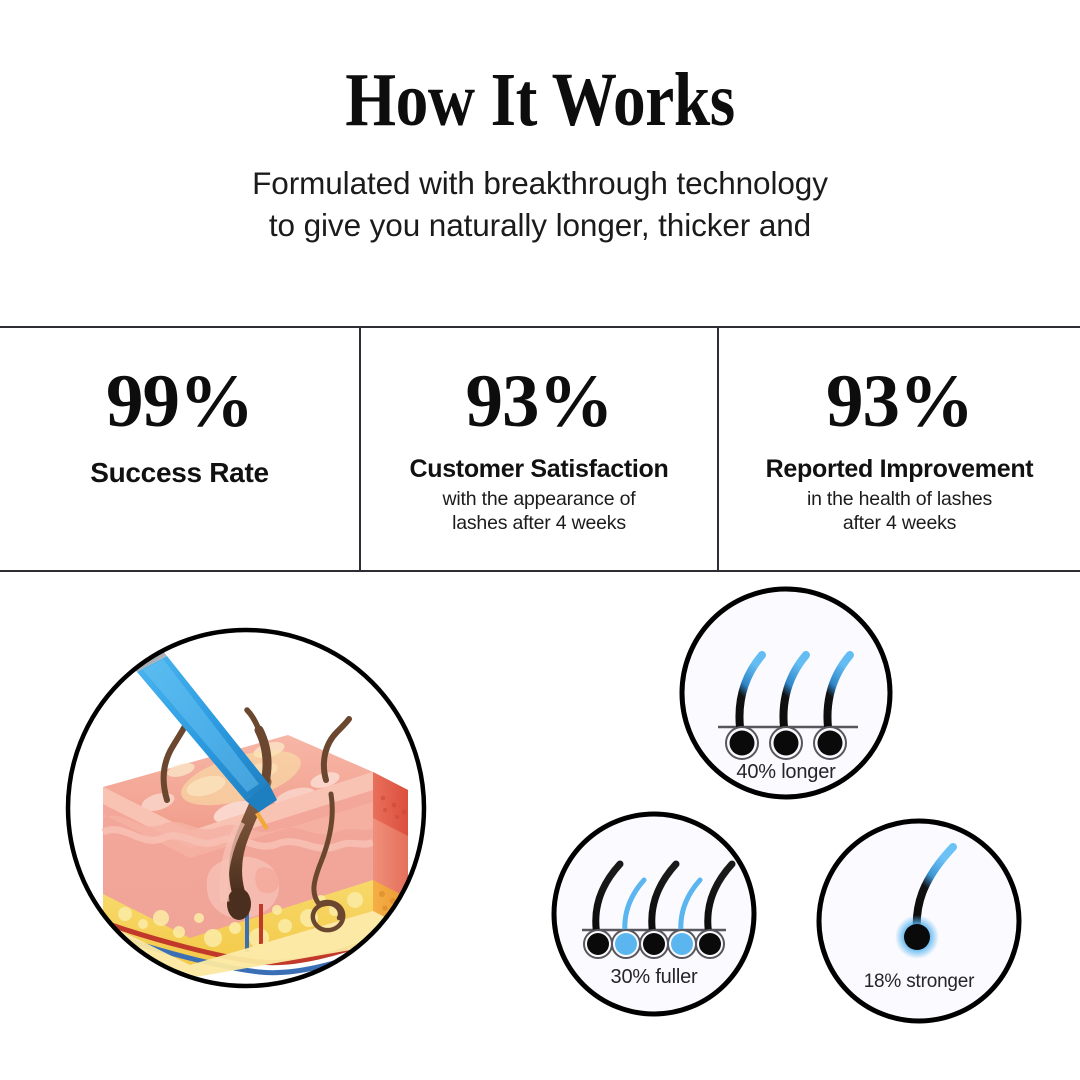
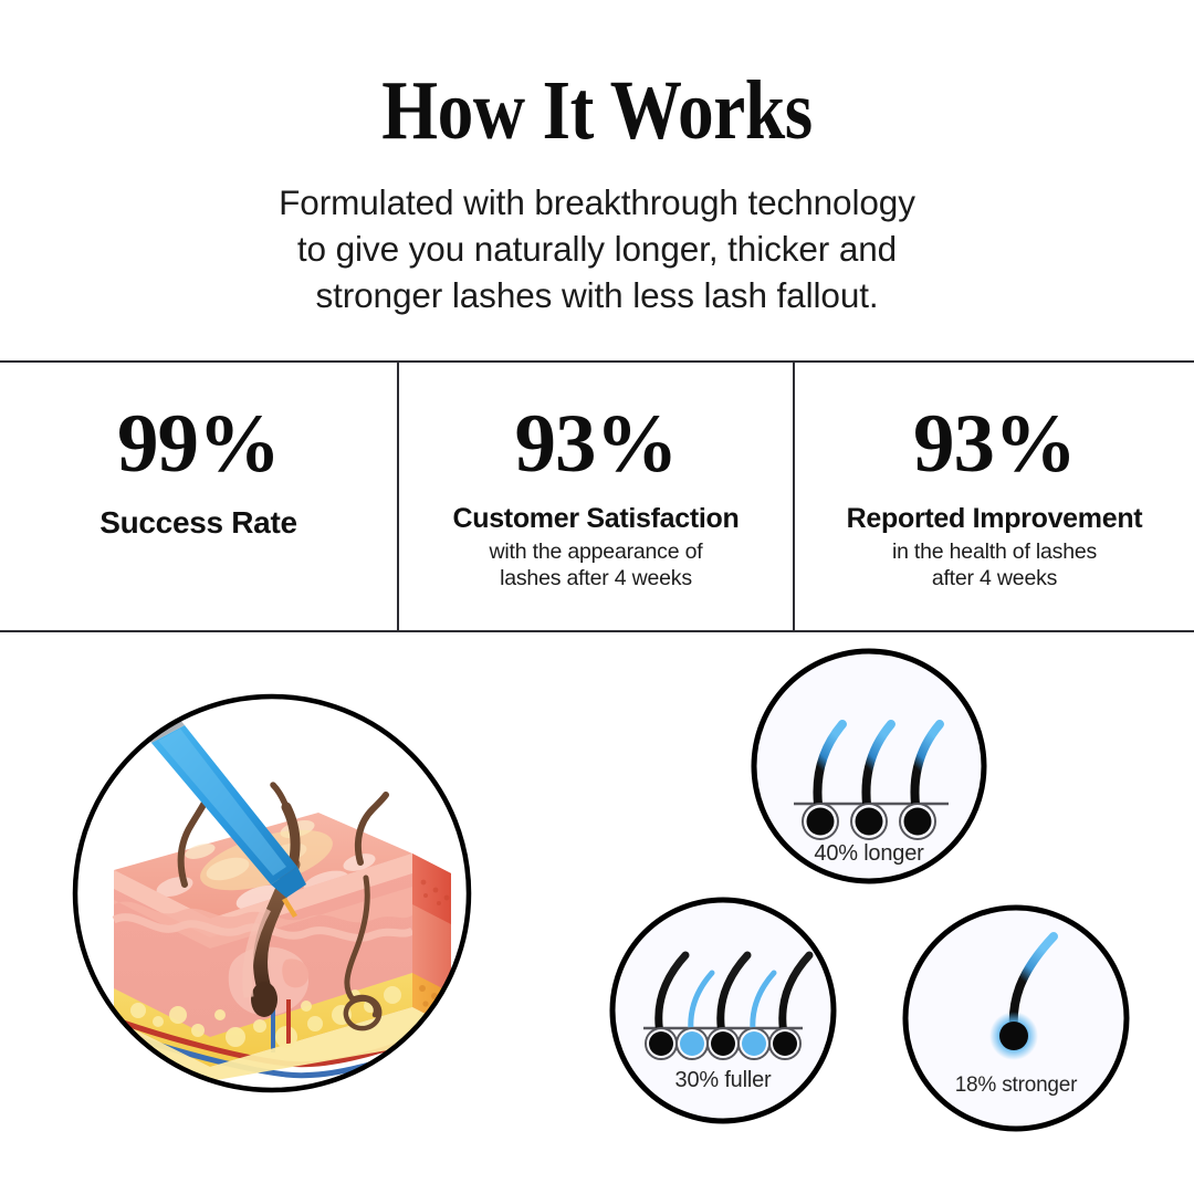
  How It Works
  Formulated with breakthrough technology
  to give you naturally longer, thicker and
+ stronger lashes with less lash fallout.
  99%
  Success Rate
  93%
  Customer Satisfaction
  with the appearance of
  lashes after 4 weeks
  93%
  Reported Improvement
  in the health of lashes
  after 4 weeks
  40% longer
  30% fuller
  18% stronger
